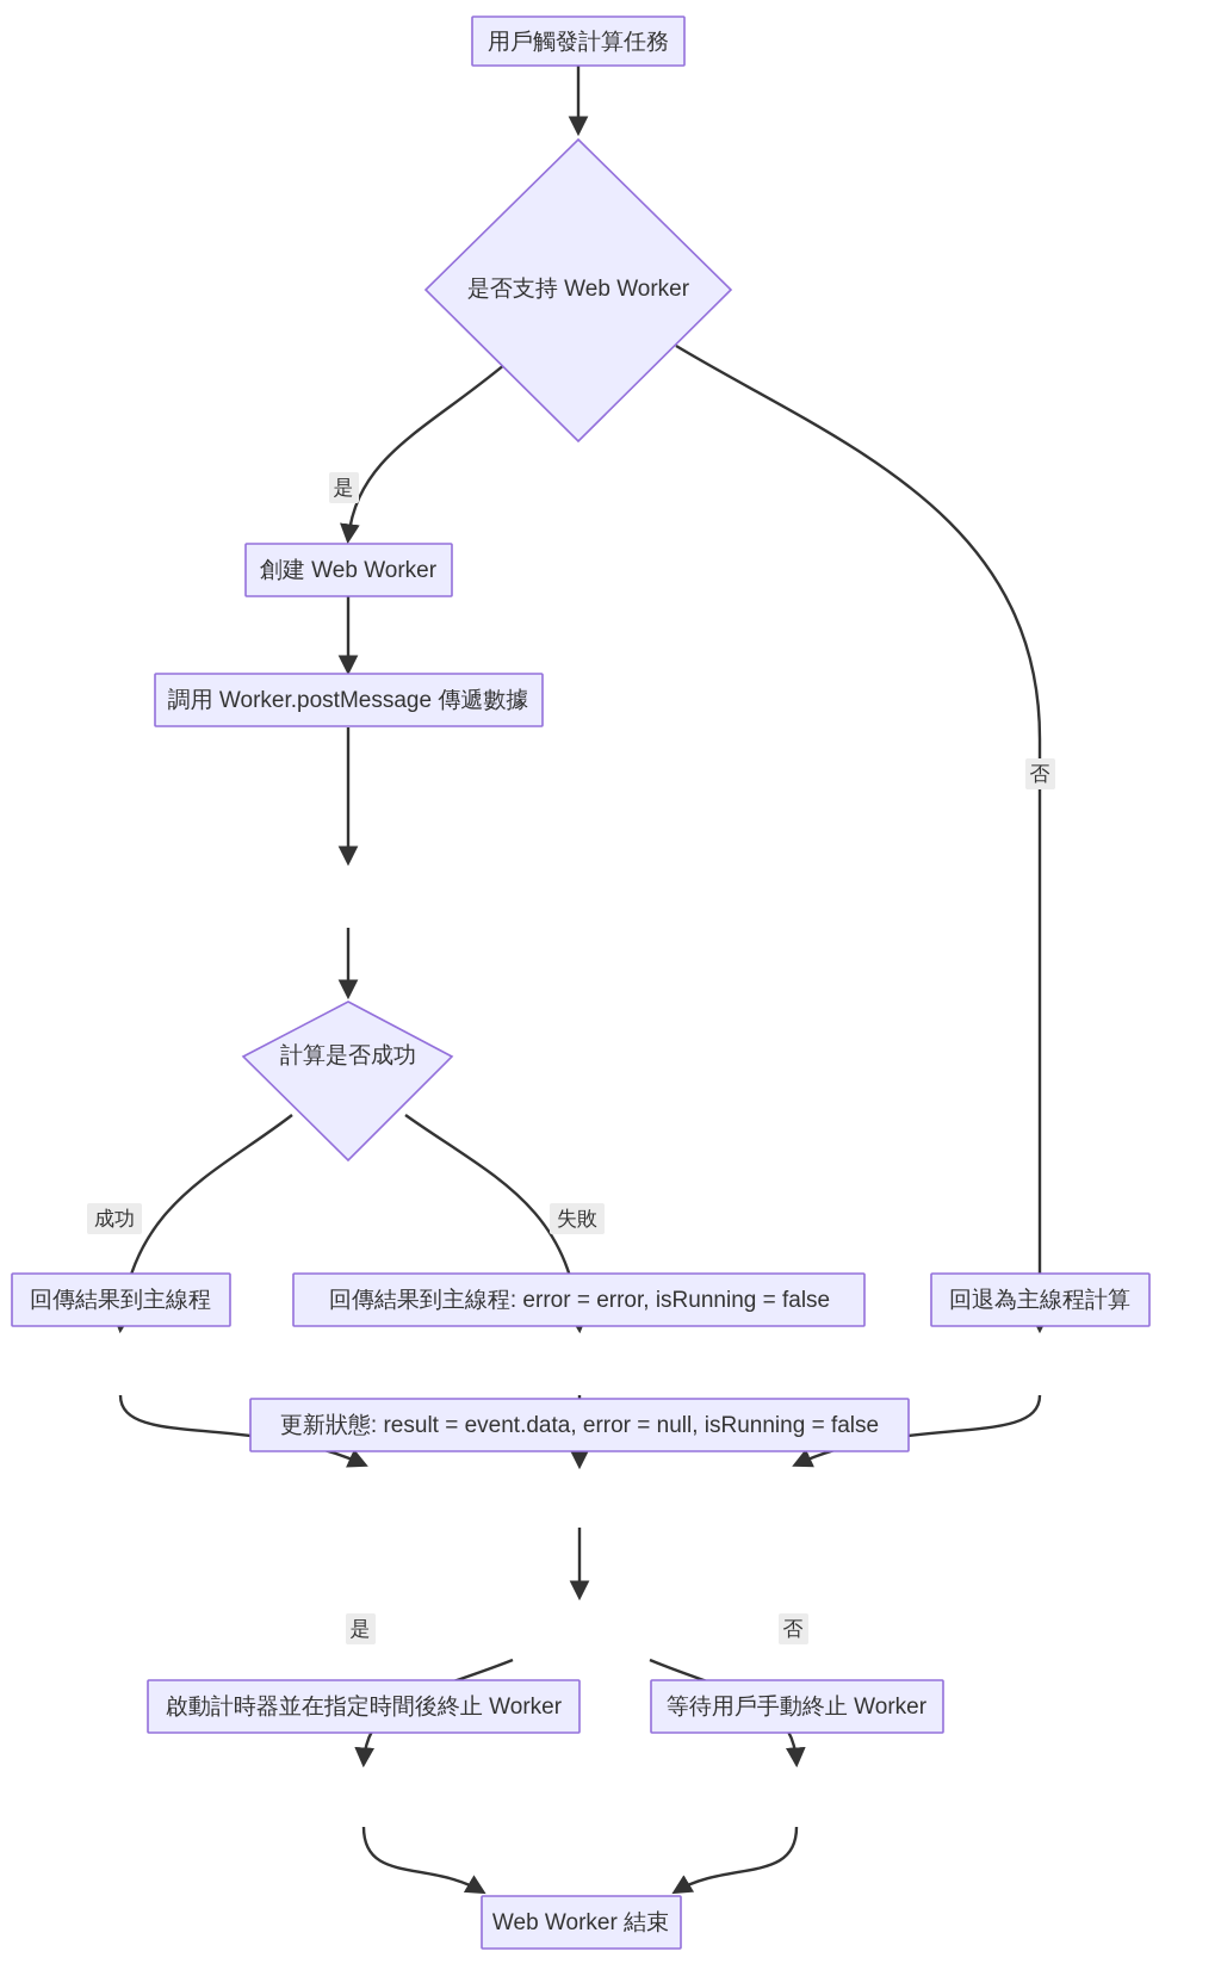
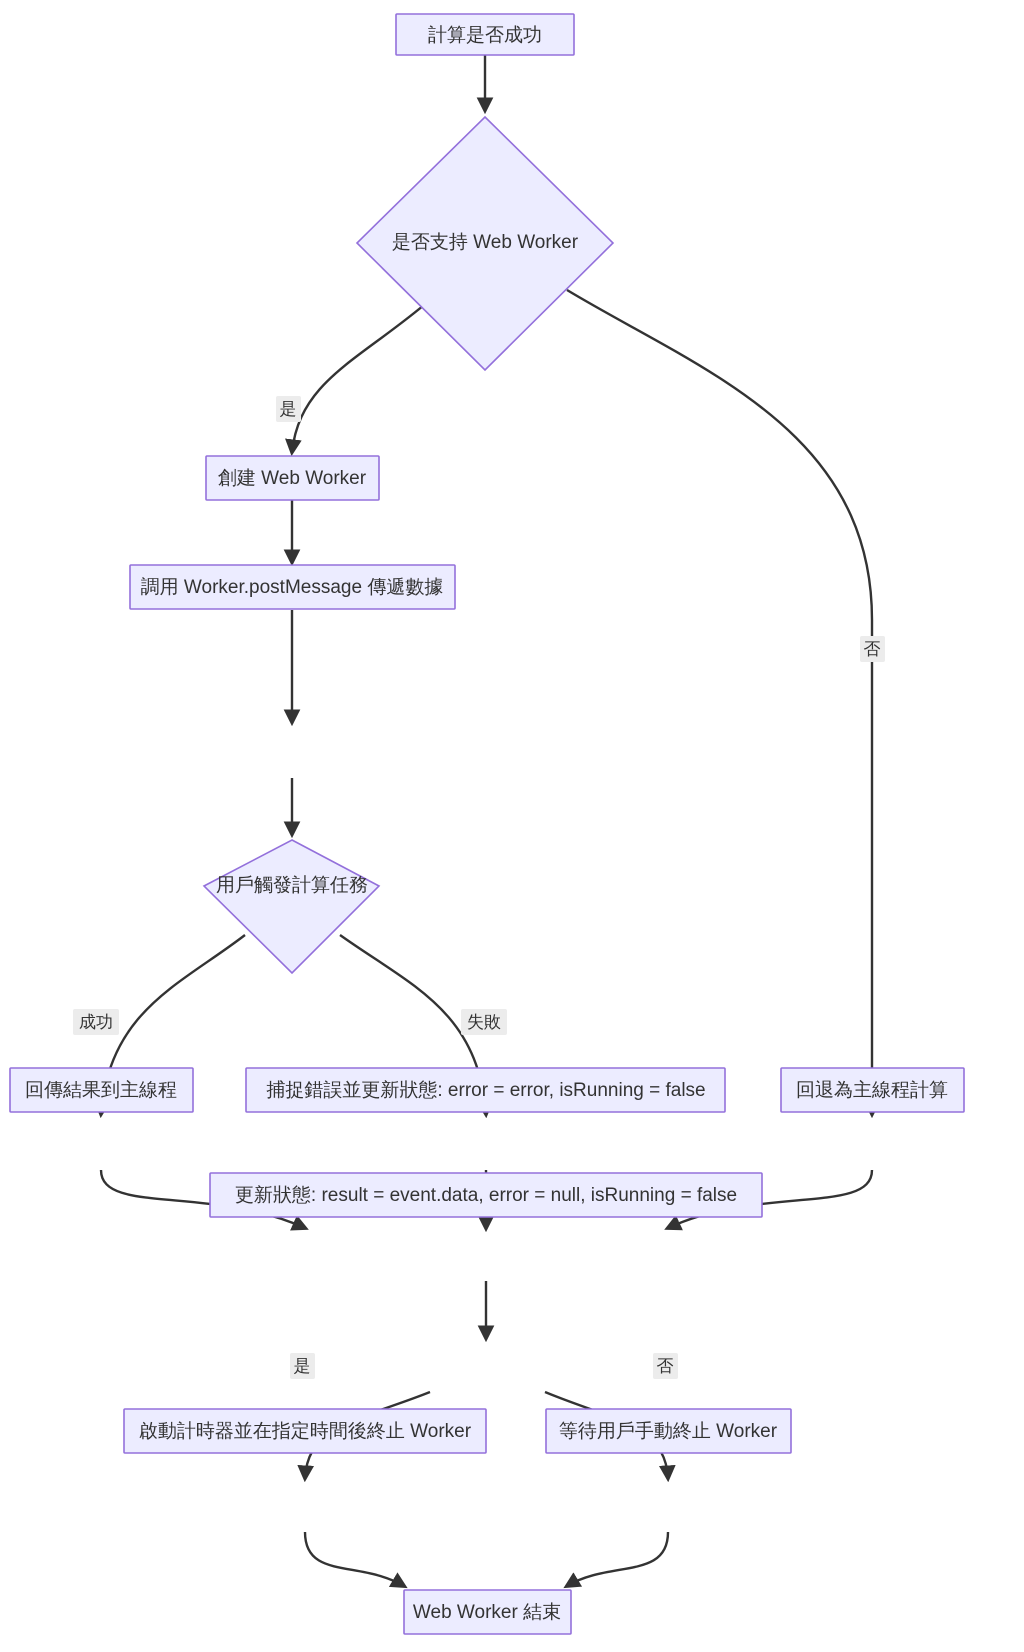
- 用戶觸發計算任務
+ 計算是否成功
  是否支持 Web Worker
  創建 Web Worker
  調用 Worker.postMessage 傳遞數據
- 計算是否成功
+ 用戶觸發計算任務
  回傳結果到主線程
- 回傳結果到主線程: error = error, isRunning = false
+ 捕捉錯誤並更新狀態: error = error, isRunning = false
  回退為主線程計算
  更新狀態: result = event.data, error = null, isRunning = false
  啟動計時器並在指定時間後終止 Worker
  等待用戶手動終止 Worker
  Web Worker 結束
  是
  否
  成功
  失敗
  是
  否
